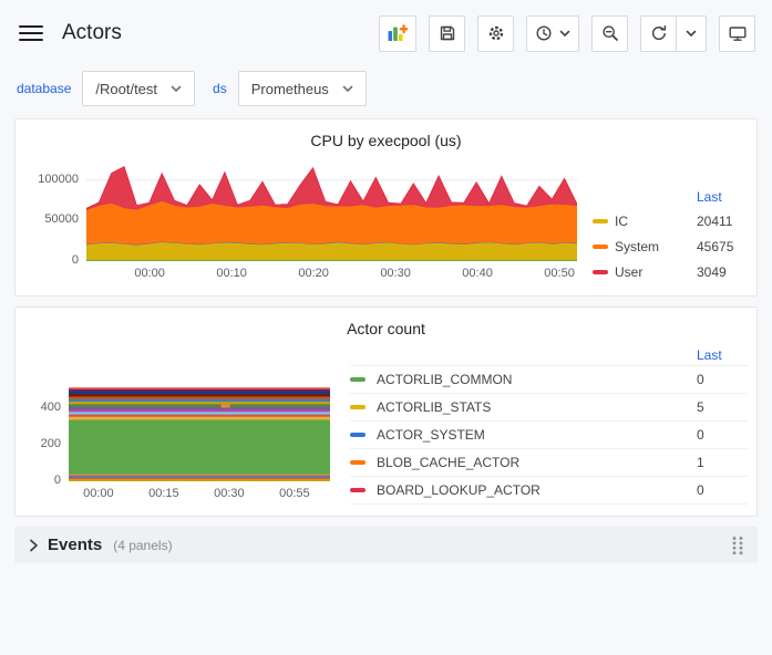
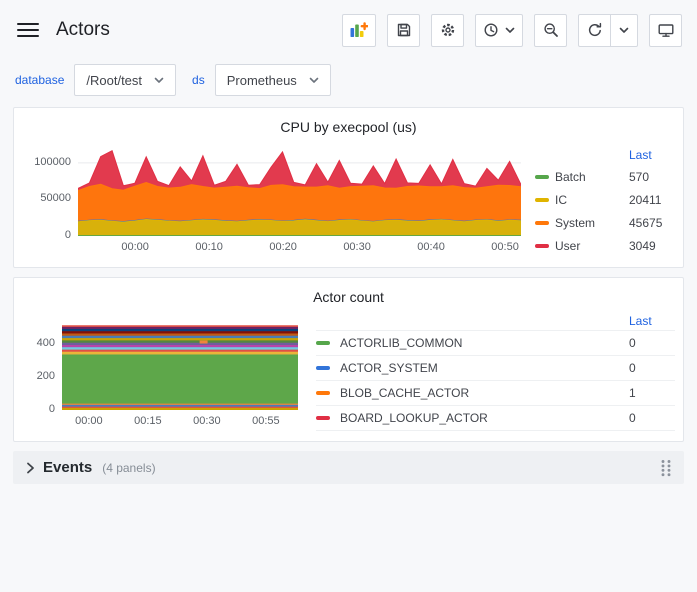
  Actors
  database
  /Root/test
  ds
  Prometheus
  CPU by execpool (us)
  0
  50000
  100000
  00:00
  00:10
  00:20
  00:30
  00:40
  00:50
  Last
+ Batch
+ 570
  IC
  20411
  System
  45675
  User
  3049
  Actor count
  0
  200
  400
  00:00
  00:15
  00:30
  00:55
  Last
  ACTORLIB_COMMON
  0
- ACTORLIB_STATS
- 5
  ACTOR_SYSTEM
  0
  BLOB_CACHE_ACTOR
  1
  BOARD_LOOKUP_ACTOR
  0
  Events
  (4 panels)
